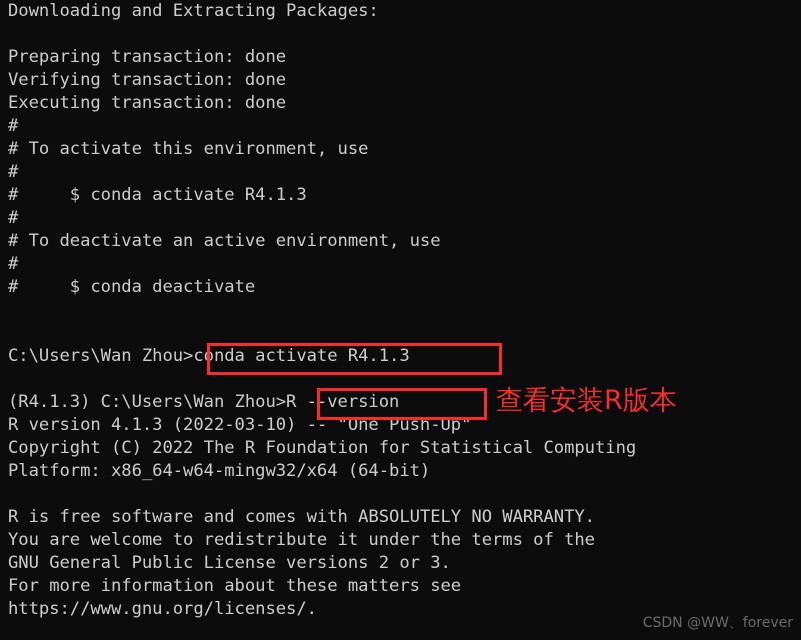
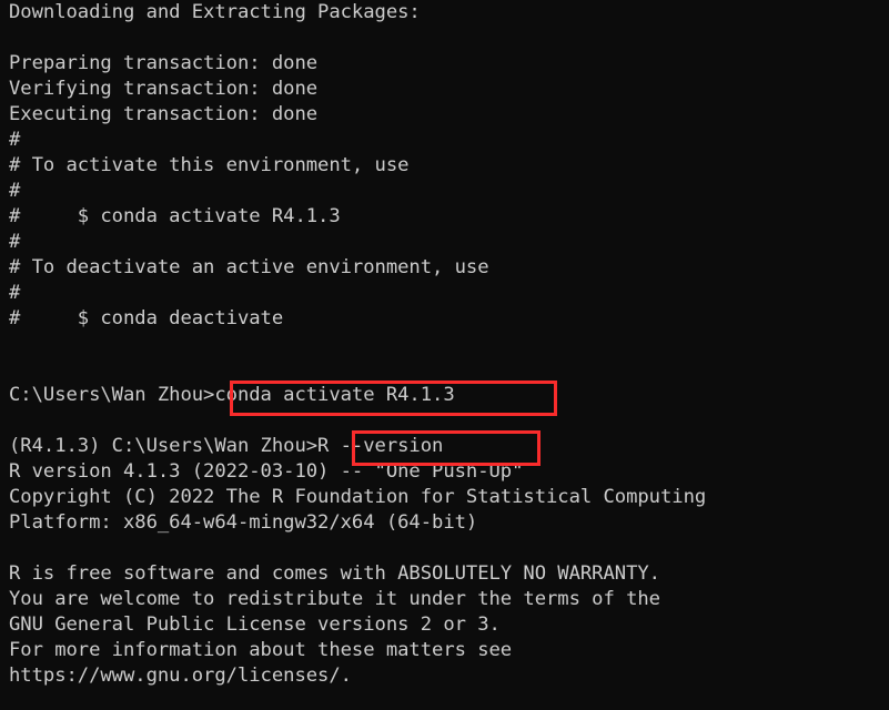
  Downloading and Extracting Packages:
  Preparing transaction: done
  Verifying transaction: done
  Executing transaction: done
  #
  # To activate this environment, use
  #
  # $ conda activate R4.1.3
  #
  # To deactivate an active environment, use
  #
  # $ conda deactivate
  C:\Users\Wan Zhou>conda activate R4.1.3
  (R4.1.3) C:\Users\Wan Zhou>R --version
  R version 4.1.3 (2022-03-10) -- "One Push-Up"
  Copyright (C) 2022 The R Foundation for Statistical Computing
  Platform: x86_64-w64-mingw32/x64 (64-bit)
  R is free software and comes with ABSOLUTELY NO WARRANTY.
  You are welcome to redistribute it under the terms of the
  GNU General Public License versions 2 or 3.
  For more information about these matters see
  https://www.gnu.org/licenses/.
- 查看安装R版本
- CSDN @WW、forever
